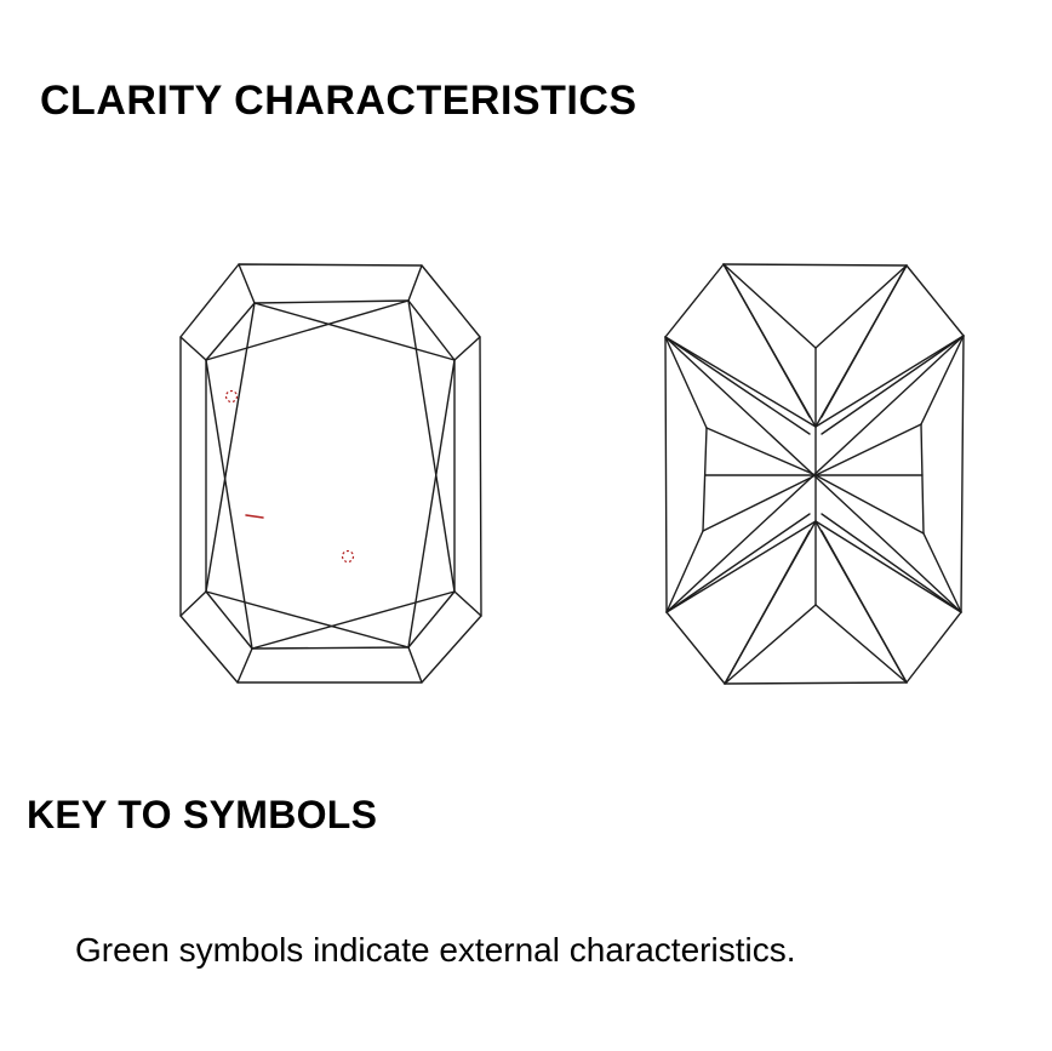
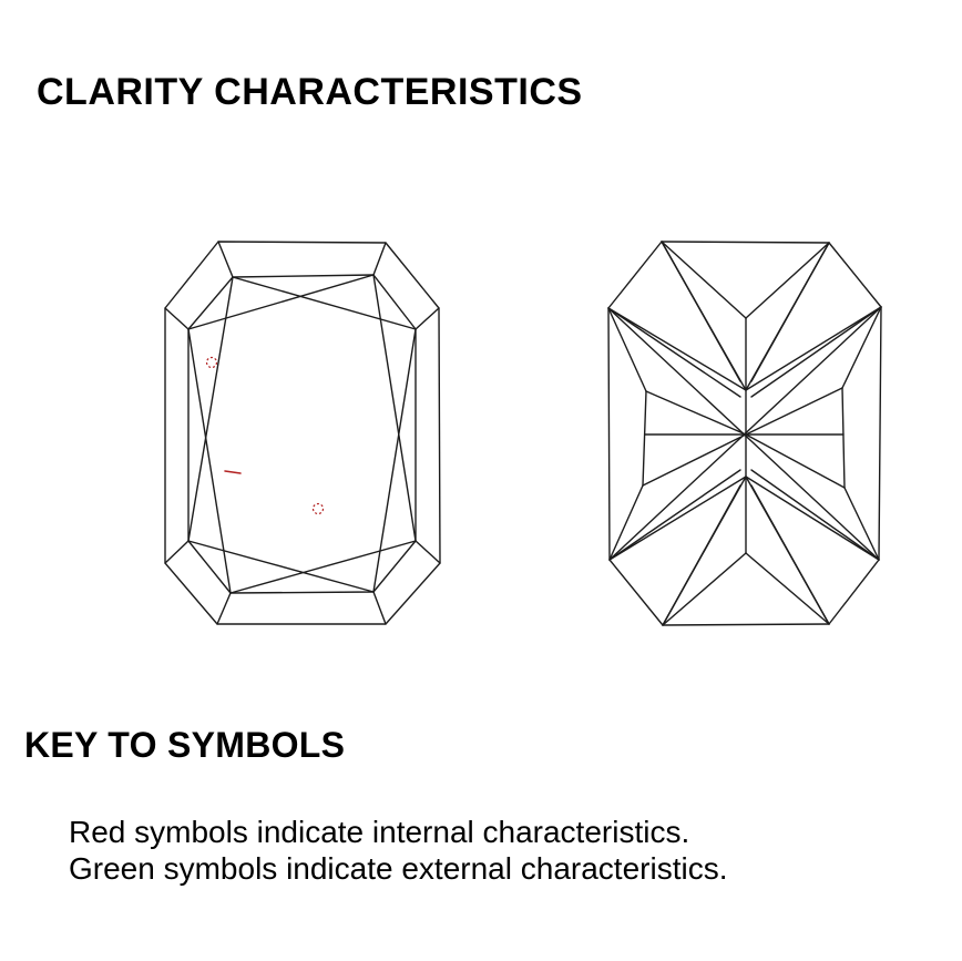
  CLARITY CHARACTERISTICS
  KEY TO SYMBOLS
+ Red symbols indicate internal characteristics.
  Green symbols indicate external characteristics.
